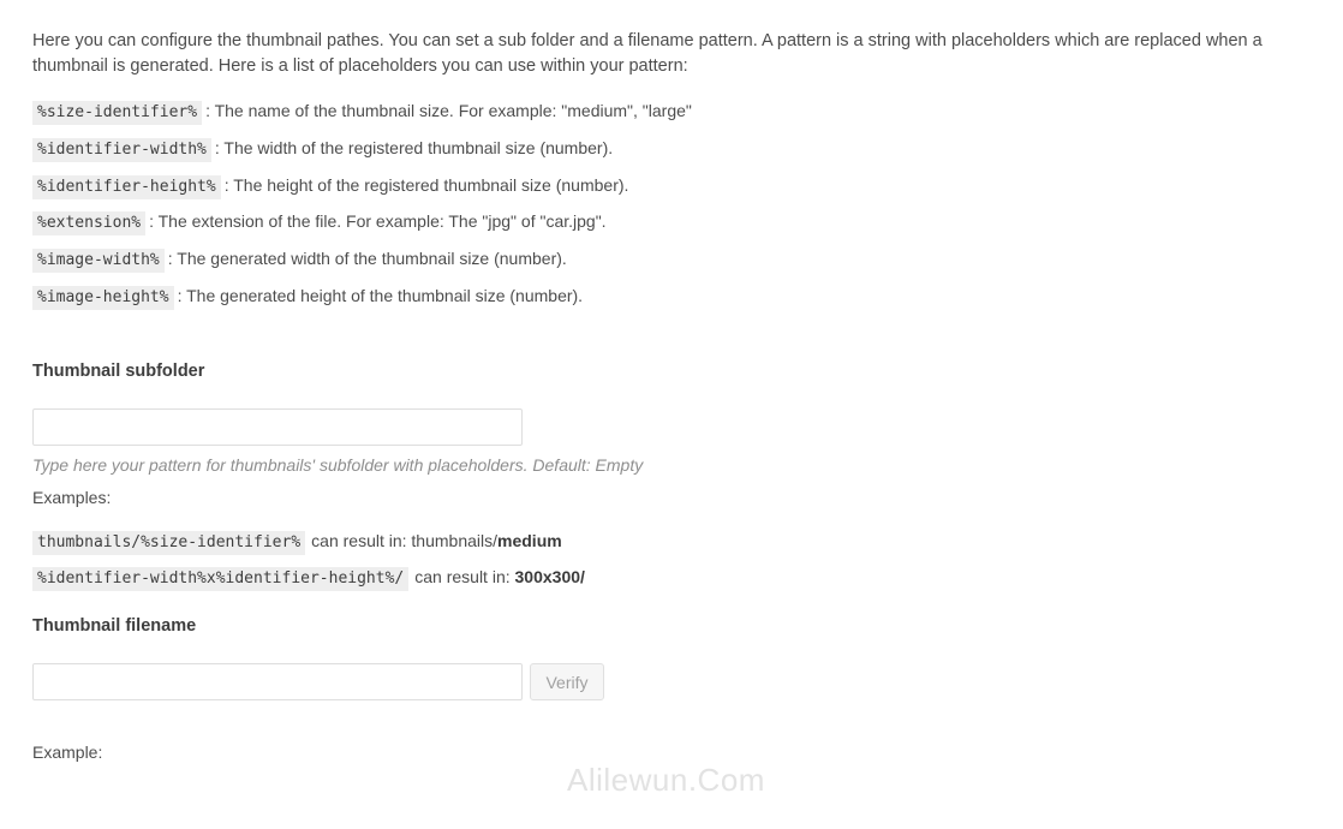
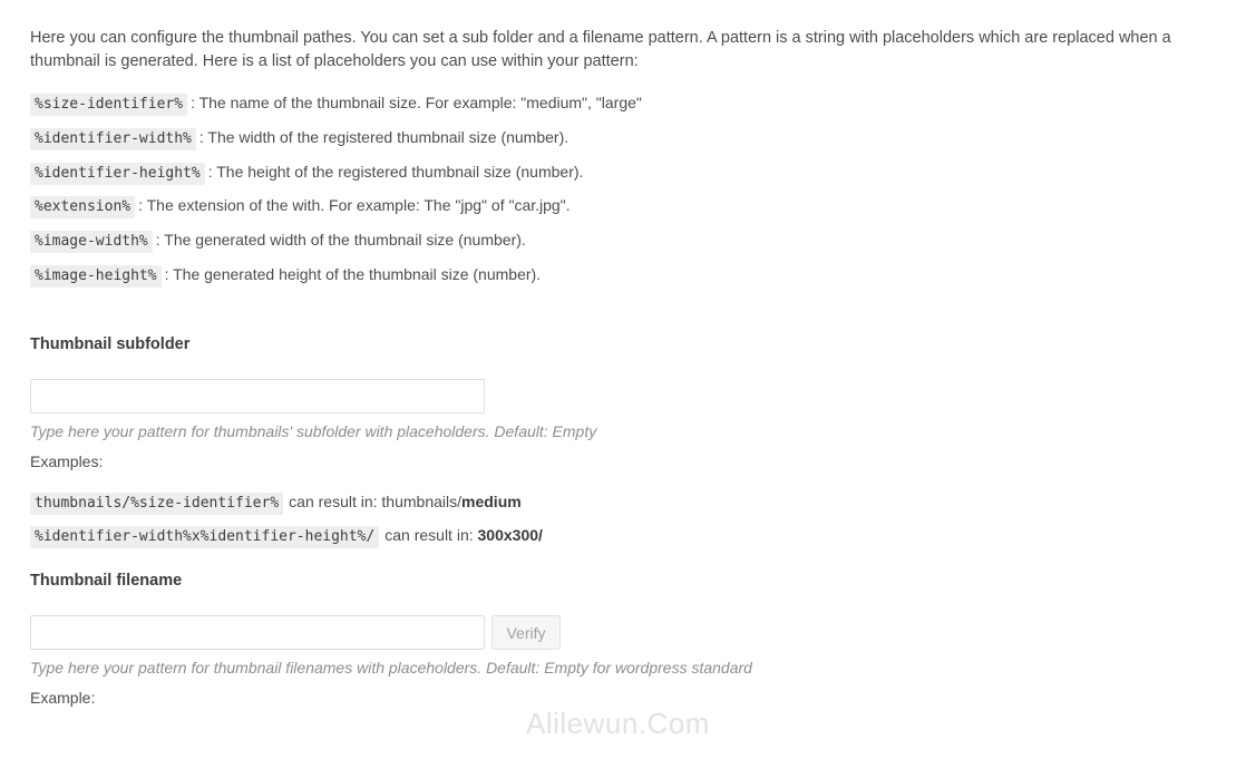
  Here you can configure the thumbnail pathes. You can set a sub folder and a filename pattern. A pattern is a string with placeholders which are replaced when a thumbnail is generated. Here is a list of placeholders you can use within your pattern:
  %size-identifier% : The name of the thumbnail size. For example: "medium", "large"
  %identifier-width% : The width of the registered thumbnail size (number).
  %identifier-height% : The height of the registered thumbnail size (number).
- %extension% : The extension of the file. For example: The "jpg" of "car.jpg".
+ %extension% : The extension of the with. For example: The "jpg" of "car.jpg".
  %image-width% : The generated width of the thumbnail size (number).
  %image-height% : The generated height of the thumbnail size (number).
  Thumbnail subfolder
  Type here your pattern for thumbnails' subfolder with placeholders. Default: Empty
  Examples:
  thumbnails/%size-identifier% can result in: thumbnails/medium
  %identifier-width%x%identifier-height%/ can result in: 300x300/
  Thumbnail filename
  Verify
+ Type here your pattern for thumbnail filenames with placeholders. Default: Empty for wordpress standard
  Example:
  Alilewun.Com
